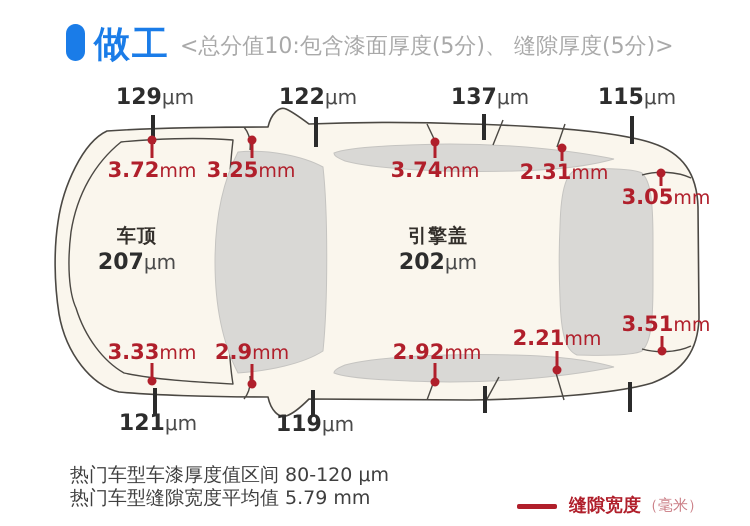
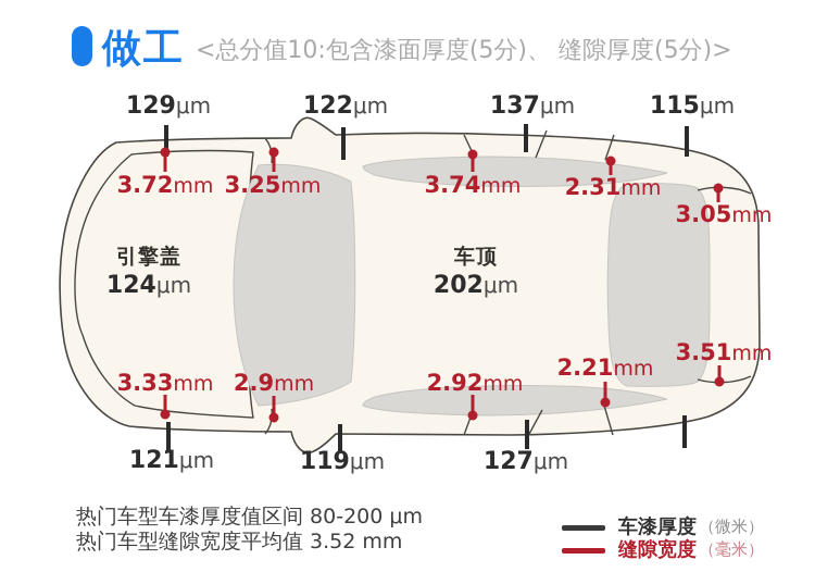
  做工
  <总分值10:包含漆面厚度(5分)、 缝隙厚度(5分)>
  129μm
  122μm
  137μm
  115μm
  121μm
  119μm
+ 127μm
  3.72mm
  3.25mm
  3.74mm
  2.31mm
  3.05mm
  3.33mm
  2.9mm
  2.92mm
  2.21mm
  3.51mm
- 车顶
+ 引擎盖
- 207μm
+ 124μm
- 引擎盖
+ 车顶
  202μm
- 热门车型车漆厚度值区间 80-120 μm
+ 热门车型车漆厚度值区间 80-200 μm
- 热门车型缝隙宽度平均值 5.79 mm
+ 热门车型缝隙宽度平均值 3.52 mm
+ 车漆厚度
+ （微米）
  缝隙宽度
  （毫米）
